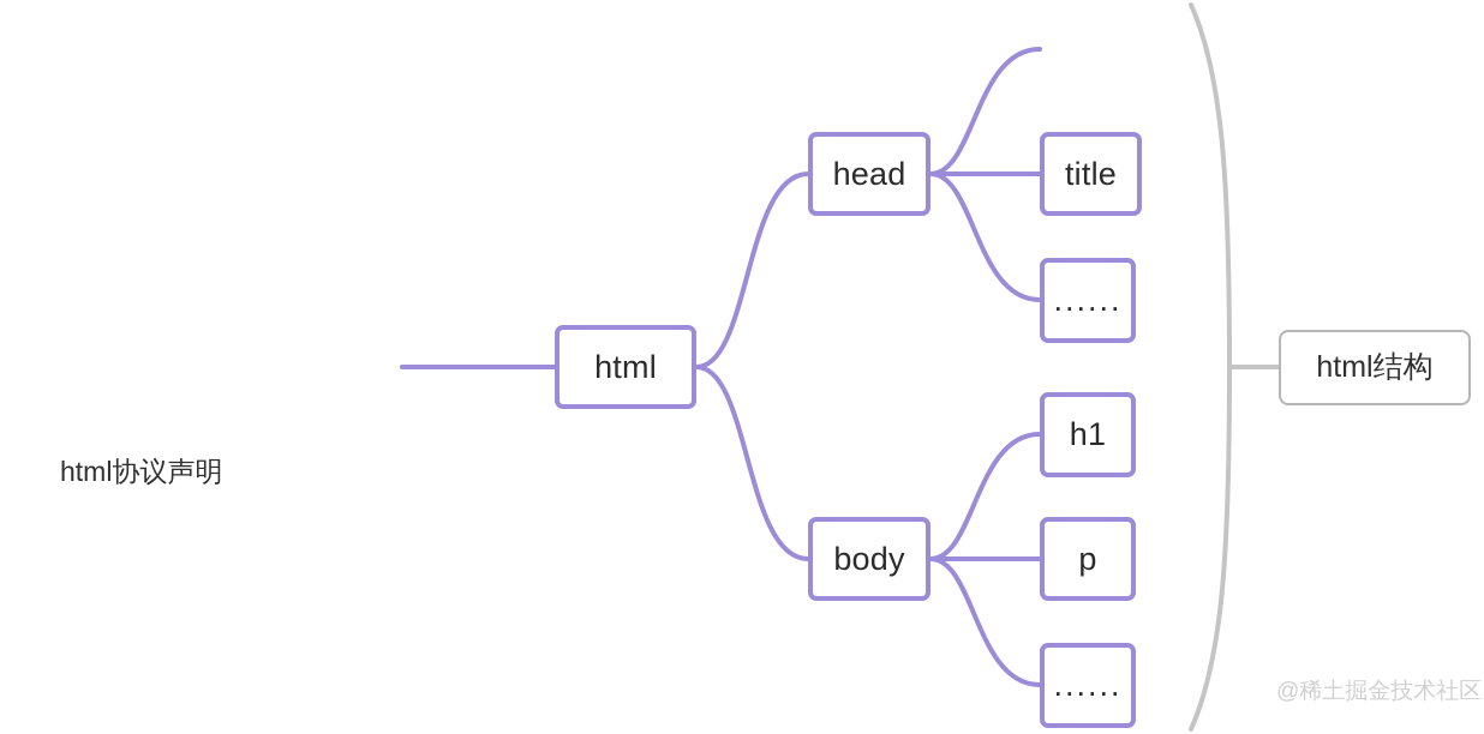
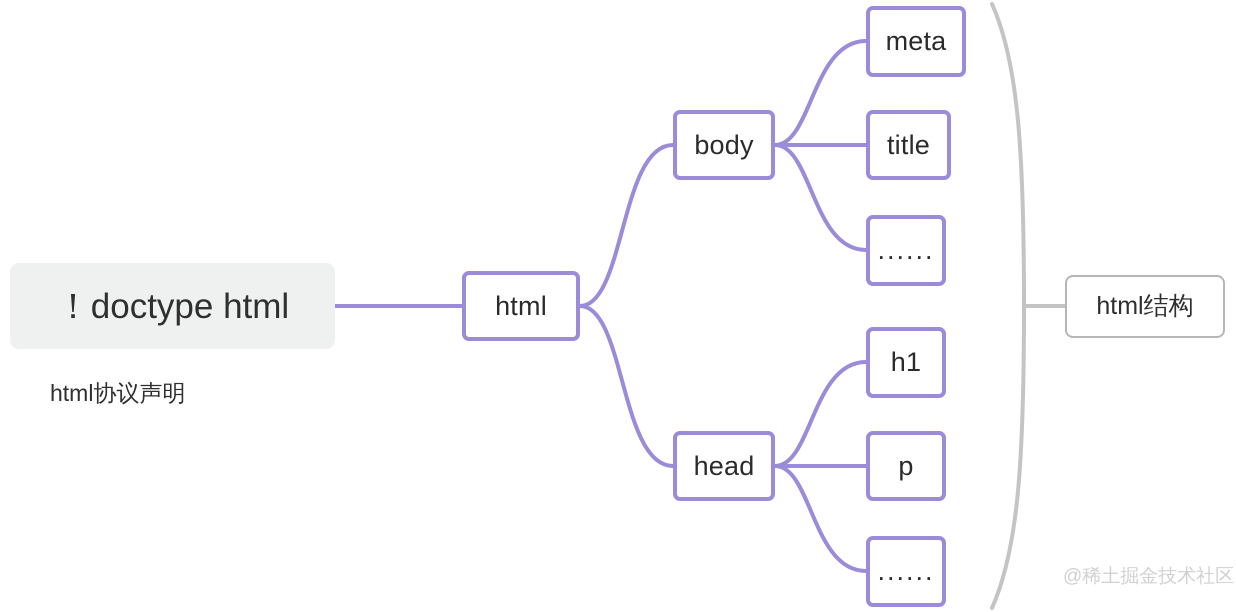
+ ！doctype html
  html协议声明
  html
- head
+ body
+ meta
  title
  ......
- body
+ head
  h1
  p
  ......
  html结构
  @稀土掘金技术社区
